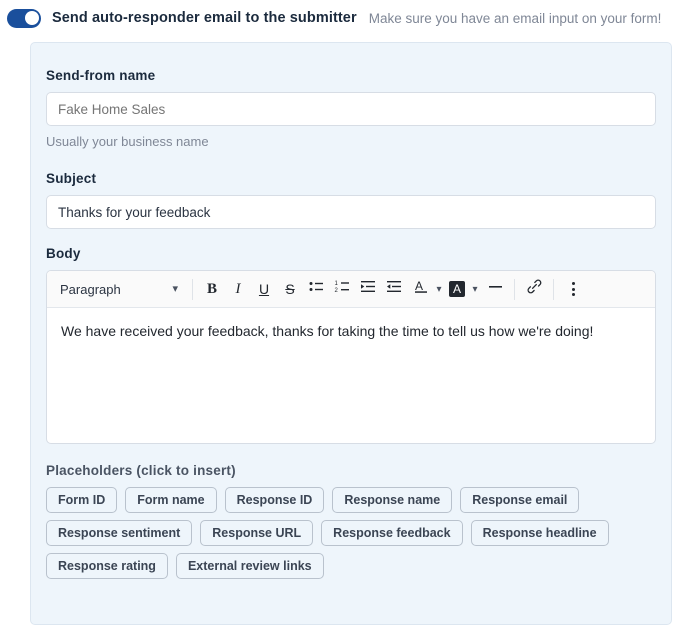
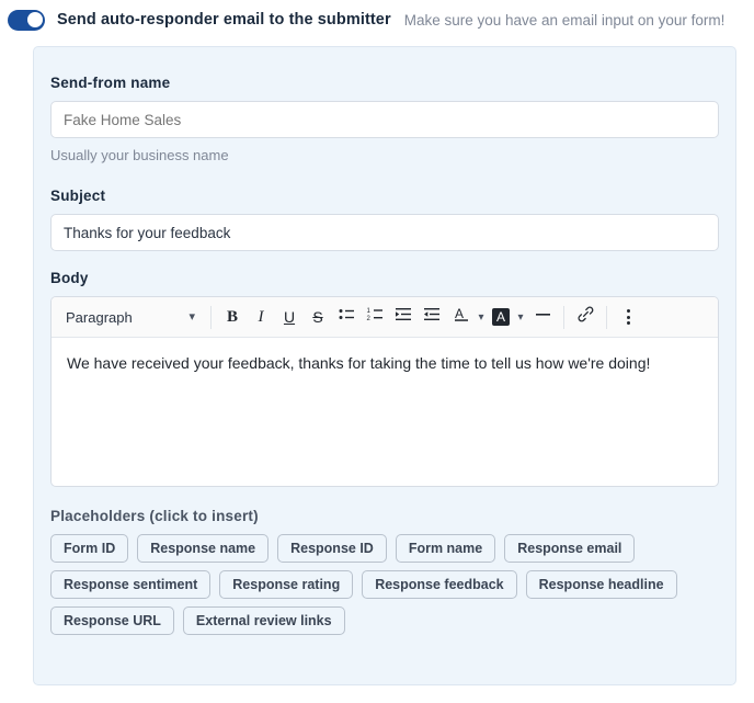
  Send auto-responder email to the submitter
  Make sure you have an email input on your form!
  Send-from name
  Fake Home Sales
  Usually your business name
  Subject
  Thanks for your feedback
  Body
  Paragraph
  ▾
  B
  I
  U
  S
  A
  ▾
  A
  ▾
  We have received your feedback, thanks for taking the time to tell us how we're doing!
  Placeholders (click to insert)
  Form ID
- Form name
+ Response name
  Response ID
- Response name
+ Form name
  Response email
  Response sentiment
- Response URL
+ Response rating
  Response feedback
  Response headline
- Response rating
+ Response URL
  External review links
